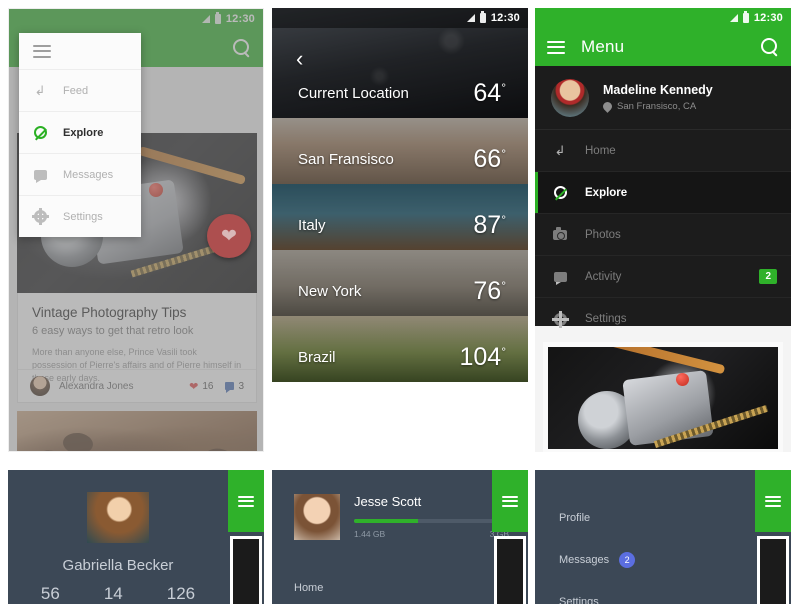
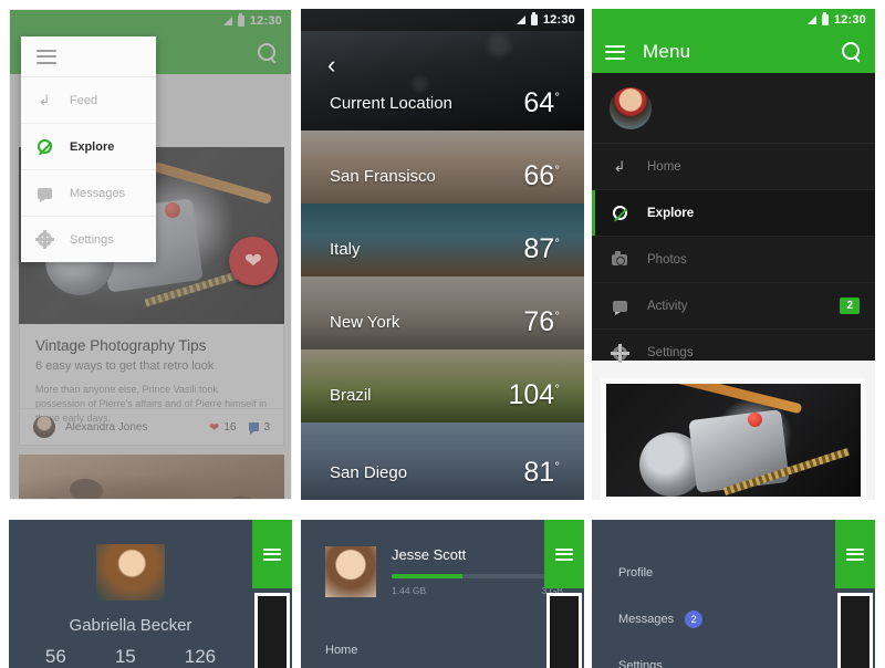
  12:30
  Vintage Photography Tips
  6 easy ways to get that retro look
  More than anyone else, Prince Vasili took possession of Pierre's affairs and of Pierre himself in e early days.
  Alexandra Jones
  ❤
  16
  3
  ↲
  Feed
  Explore
  Messages
  Settings
  ❤
  ‹
  Current Location
  64°
  San Fransisco
  66°
  Italy
  87°
  New York
  76°
  Brazil
  104°
+ San Diego
+ 81°
  12:30
  12:30
  Menu
- Madeline Kennedy
- San Fransisco, CA
  ↲
  Home
  Explore
  Photos
  Activity
  2
  Settings
  Gabriella Becker
  56
- 14
+ 15
  126
  Jesse Scott
  1.44 GB
  3 GB
  Home
  Profile
  Messages
  2
  Settings
